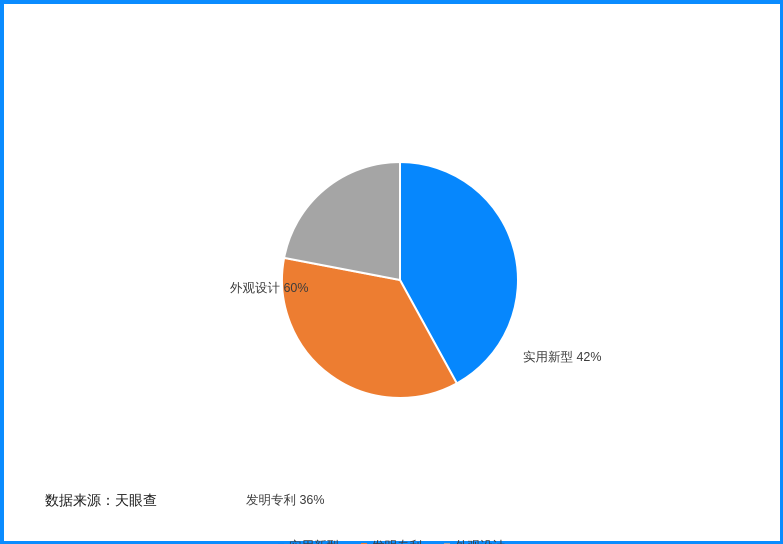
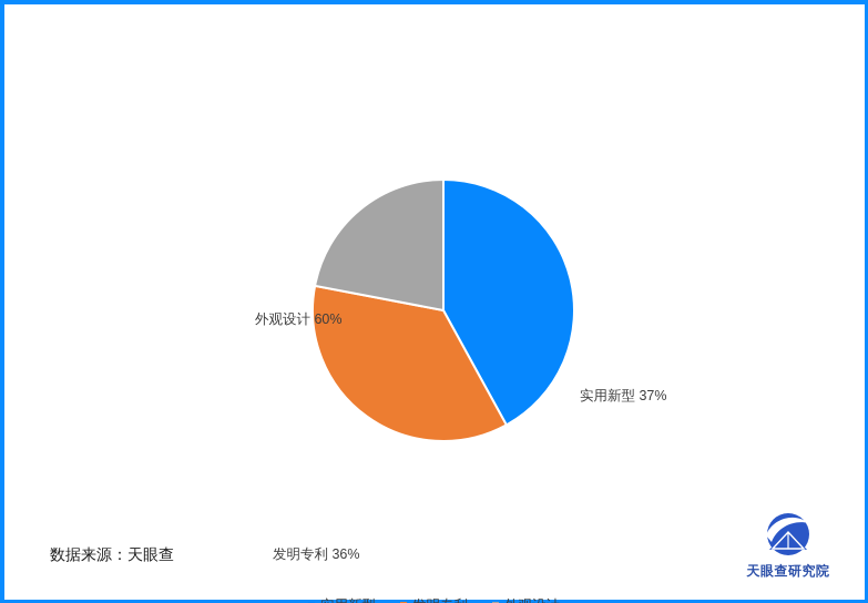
  外观设计 60%
- 实用新型 42%
+ 实用新型 37%
  发明专利 36%
  数据来源：天眼查
+ 天眼查研究院
